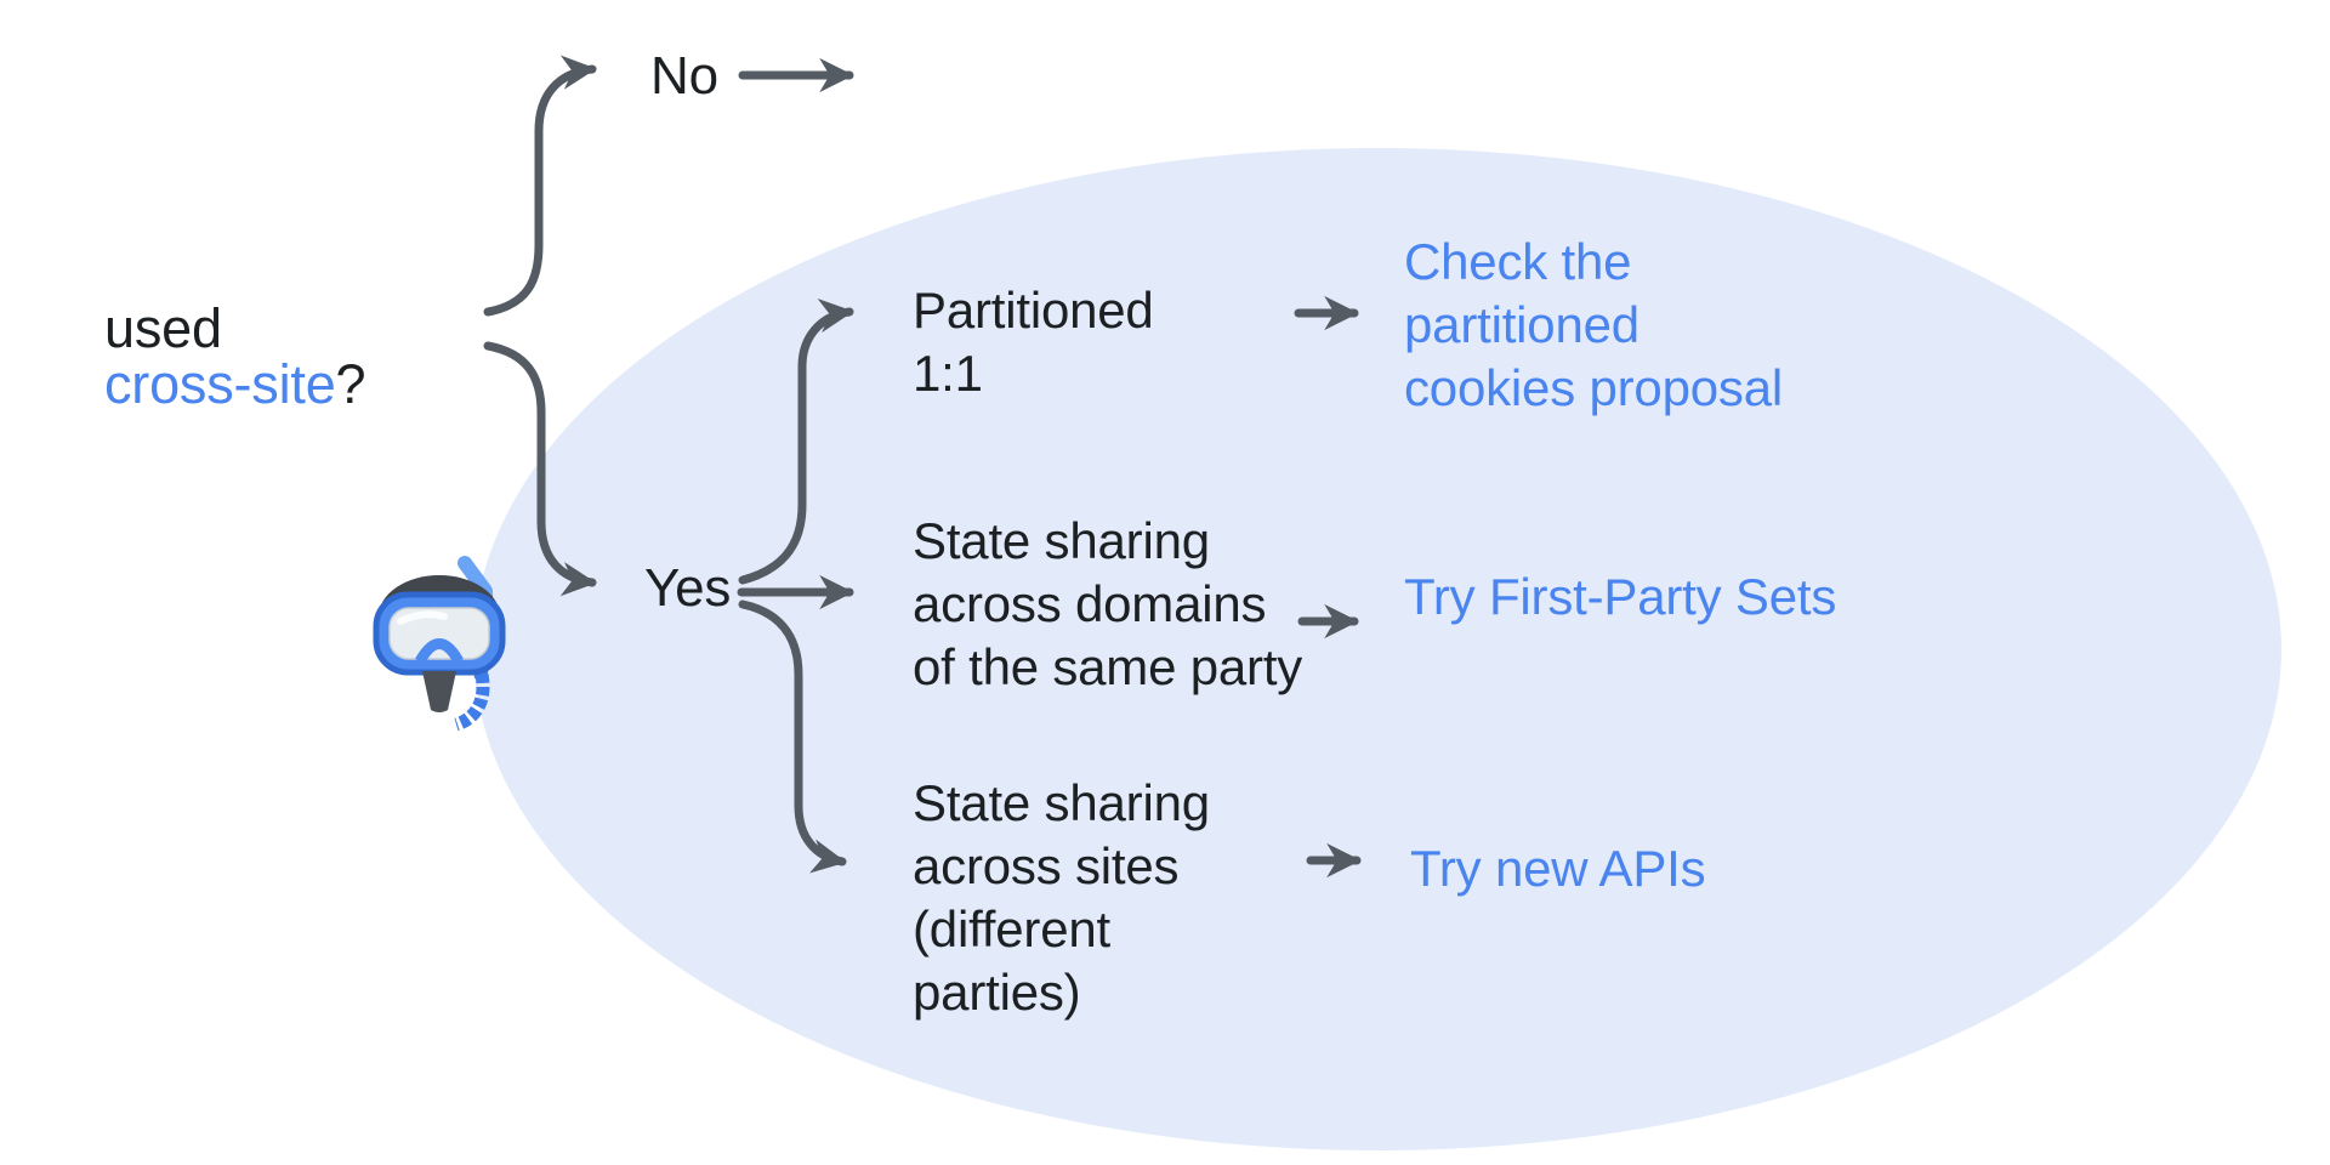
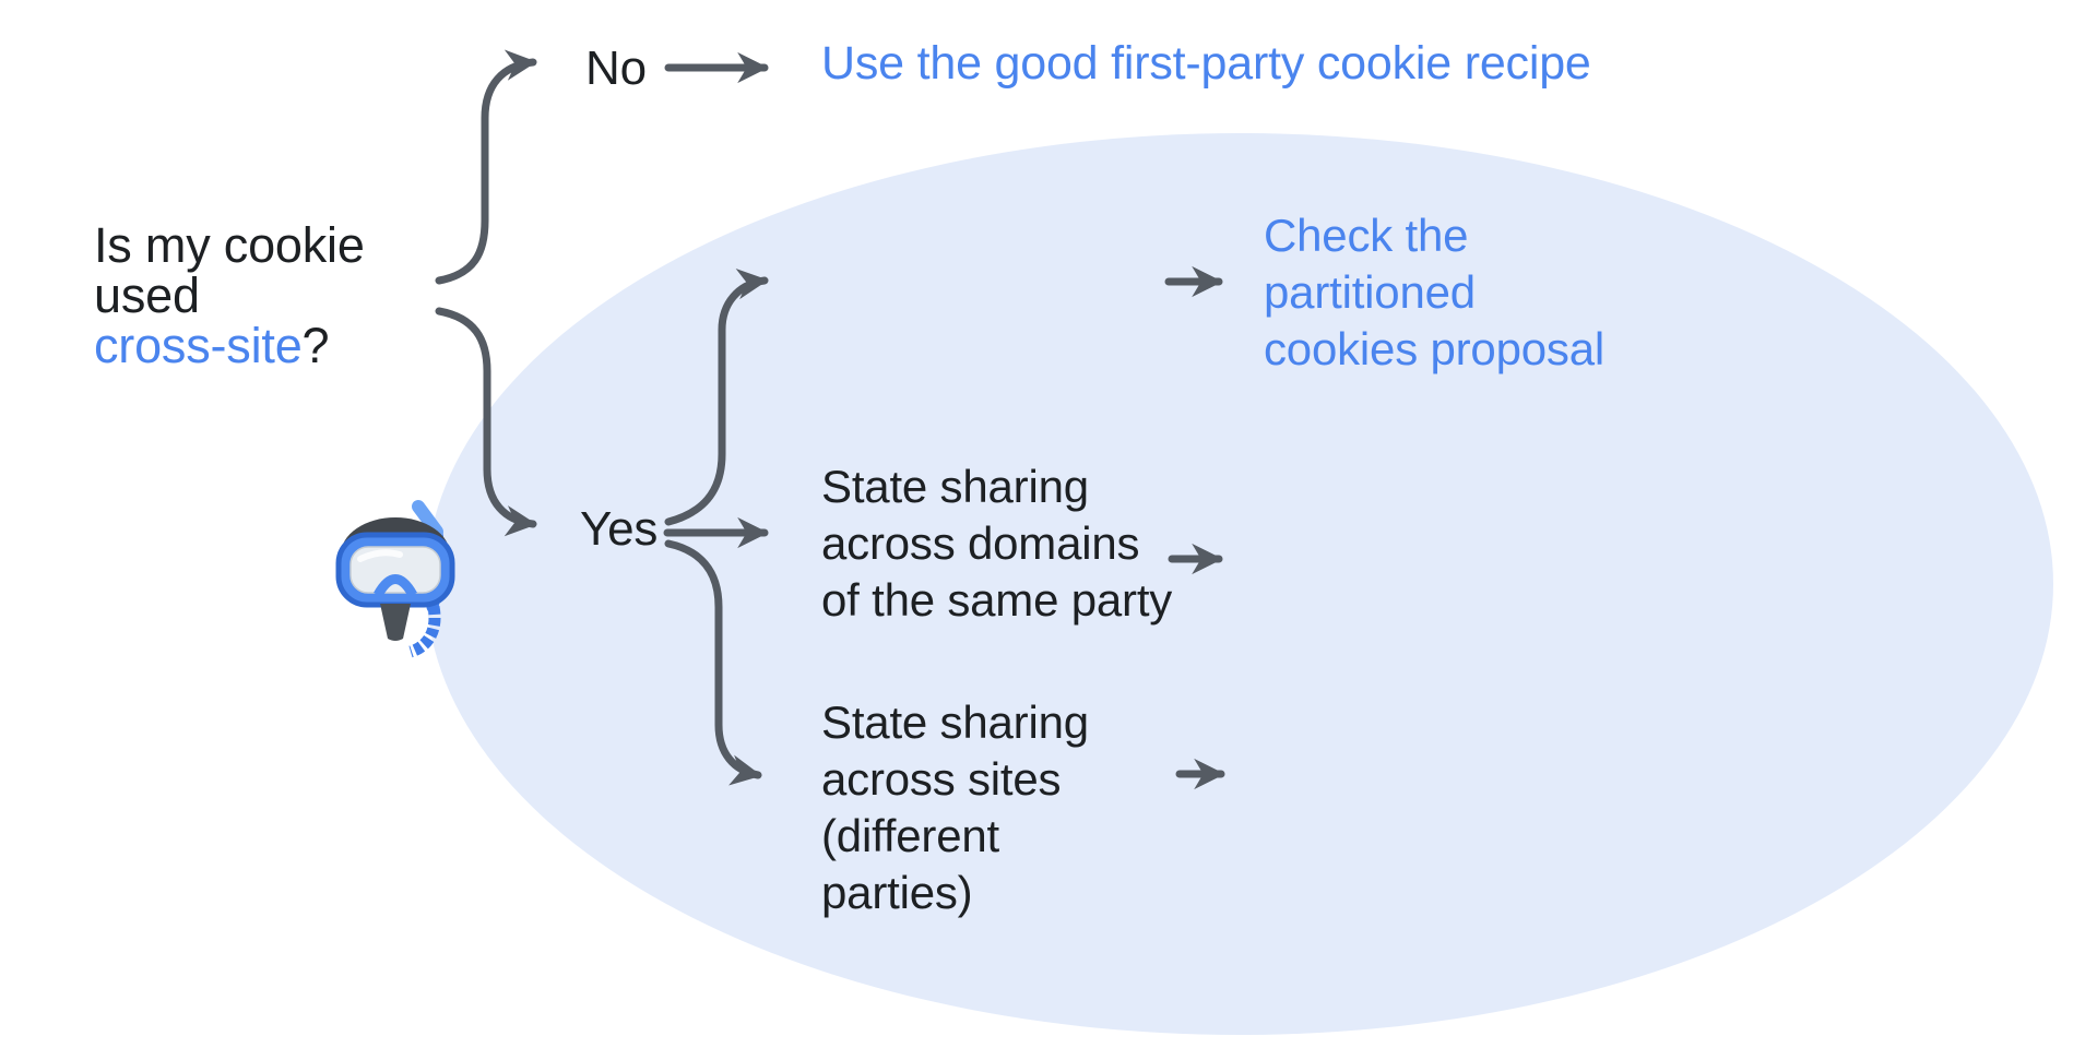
+ Is my cookie
  used
  cross-site?
  No
+ Use the good first-party cookie recipe
  Yes
- Partitioned
- 1:1
  Check the
  partitioned
  cookies proposal
  State sharing
  across domains
  of the same party
- Try First-Party Sets
  State sharing
  across sites
  (different
  parties)
- Try new APIs
